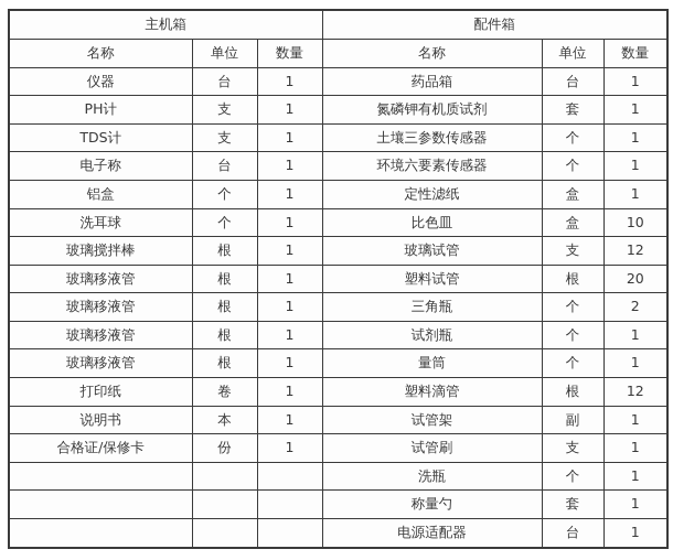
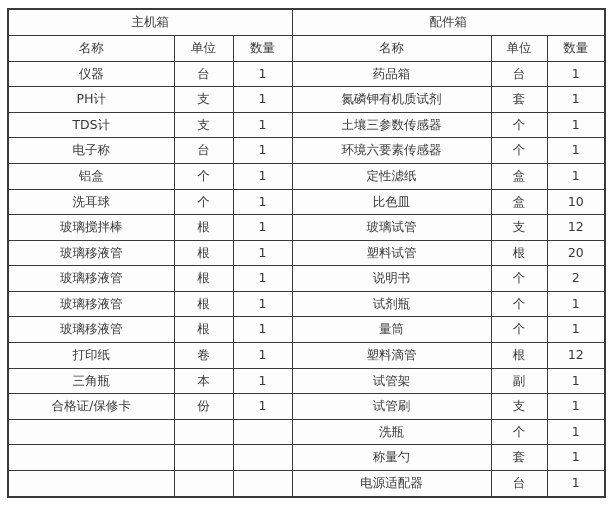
  主机箱	配件箱
  名称	单位	数量	名称	单位	数量
  仪器	台	1	药品箱	台	1
  PH计	支	1	氮磷钾有机质试剂	套	1
  TDS计	支	1	土壤三参数传感器	个	1
  电子称	台	1	环境六要素传感器	个	1
  铝盒	个	1	定性滤纸	盒	1
  洗耳球	个	1	比色皿	盒	10
  玻璃搅拌棒	根	1	玻璃试管	支	12
  玻璃移液管	根	1	塑料试管	根	20
- 玻璃移液管	根	1	三角瓶	个	2
+ 玻璃移液管	根	1	说明书	个	2
  玻璃移液管	根	1	试剂瓶	个	1
  玻璃移液管	根	1	量筒	个	1
  打印纸	卷	1	塑料滴管	根	12
- 说明书	本	1	试管架	副	1
+ 三角瓶	本	1	试管架	副	1
  合格证/保修卡	份	1	试管刷	支	1
  			洗瓶	个	1
  			称量勺	套	1
  			电源适配器	台	1
